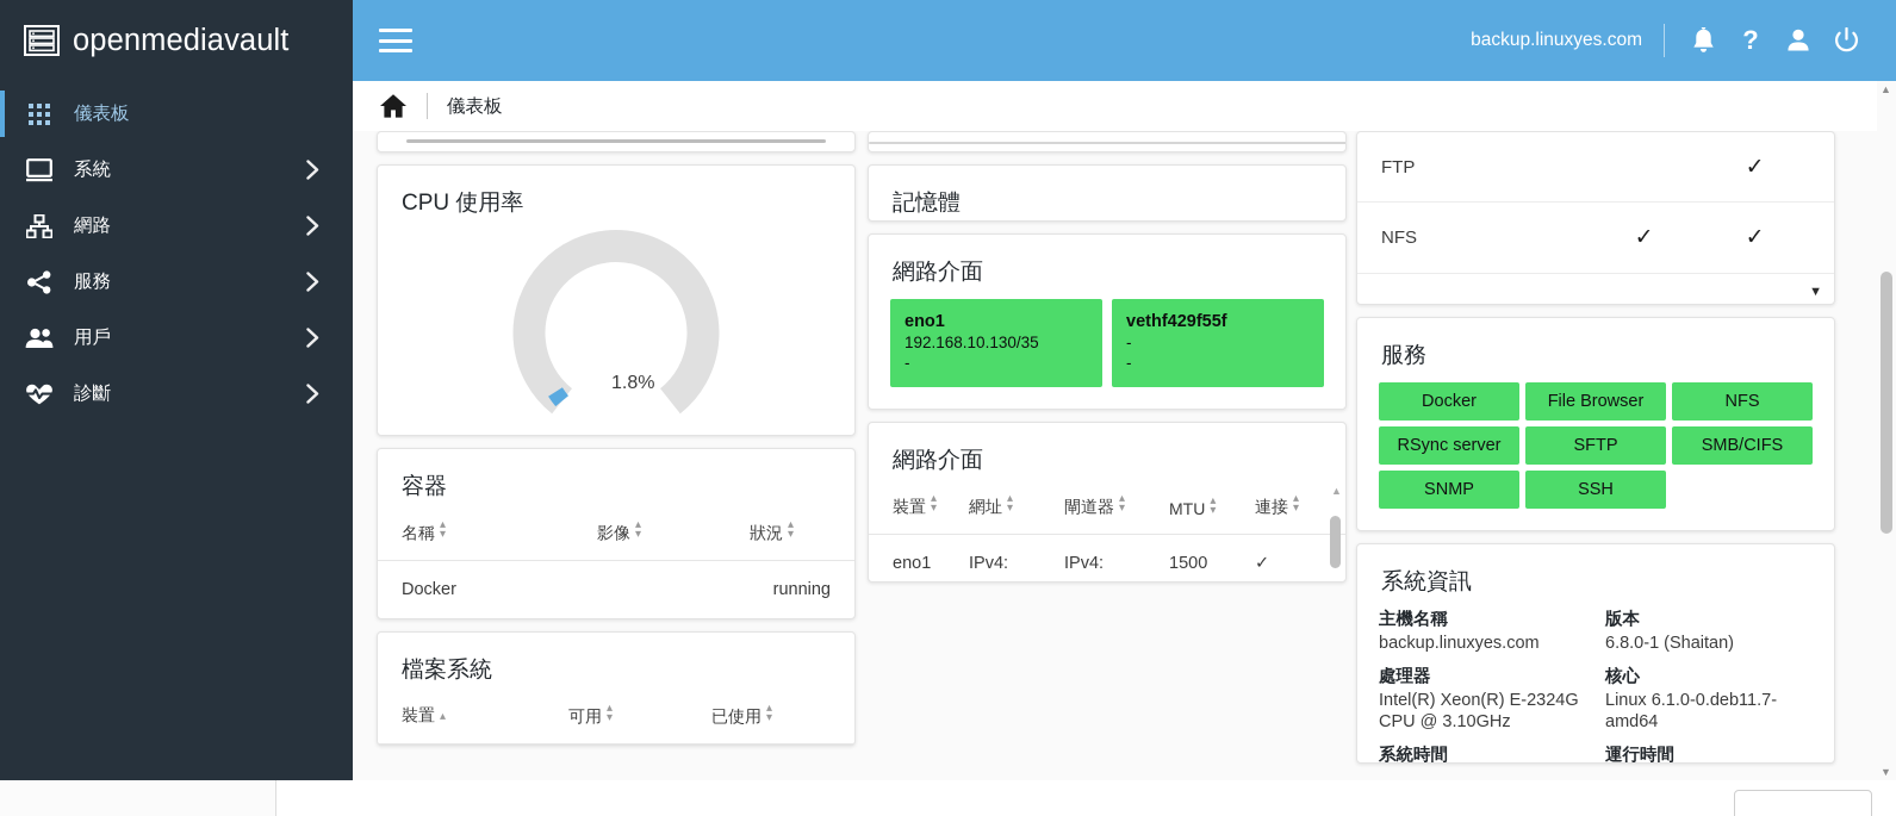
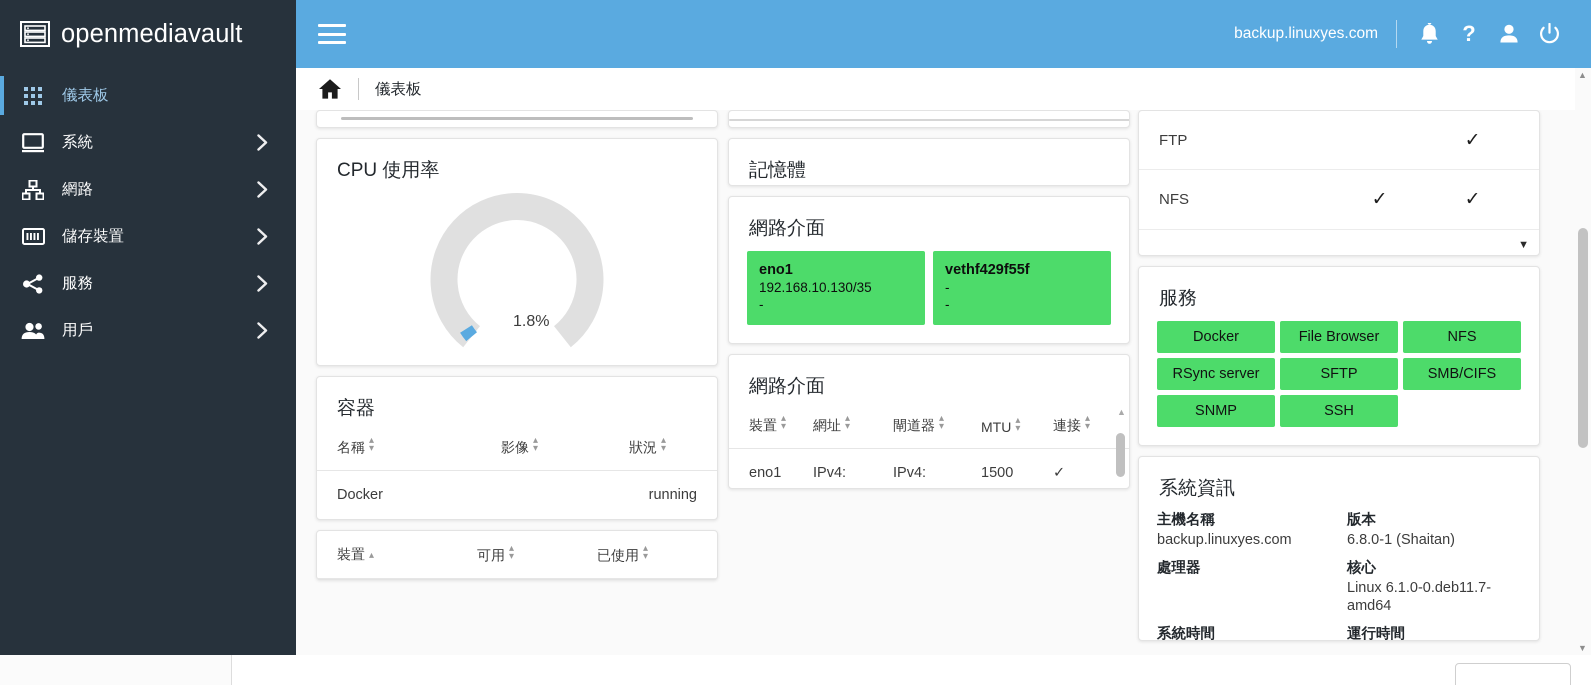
  openmediavault
  儀表板
  系統
  網路
+ 儲存裝置
  服務
  用戶
- 診斷
  backup.linuxyes.com
  ?
  儀表板
  CPU 使用率
  1.8%
  容器
  名稱 ▴▾	影像 ▴▾	狀況 ▴▾
  Docker		running
- 檔案系統
  裝置 ▴	可用 ▴▾	已使用 ▴▾
  記憶體
  網路介面
  eno1
  192.168.10.130/35
  -
  vethf429f55f
  -
  -
  網路介面
  裝置 ▴▾	網址 ▴▾	閘道器 ▴▾	MTU ▴▾	連接 ▴▾
  eno1	IPv4:	IPv4:	1500	✓
  ▲
  FTP
  ✓
  NFS
  ✓
  ✓
  ▼
  服務
  Docker
  File Browser
  NFS
  RSync server
  SFTP
  SMB/CIFS
  SNMP
  SSH
  系統資訊
  主機名稱
  backup.linuxyes.com
  版本
  6.8.0-1 (Shaitan)
  處理器
- Intel(R) Xeon(R) E-2324G CPU @ 3.10GHz
  核心
  Linux 6.1.0-0.deb11.7-amd64
  系統時間
  運行時間
  ▲
  ▼
